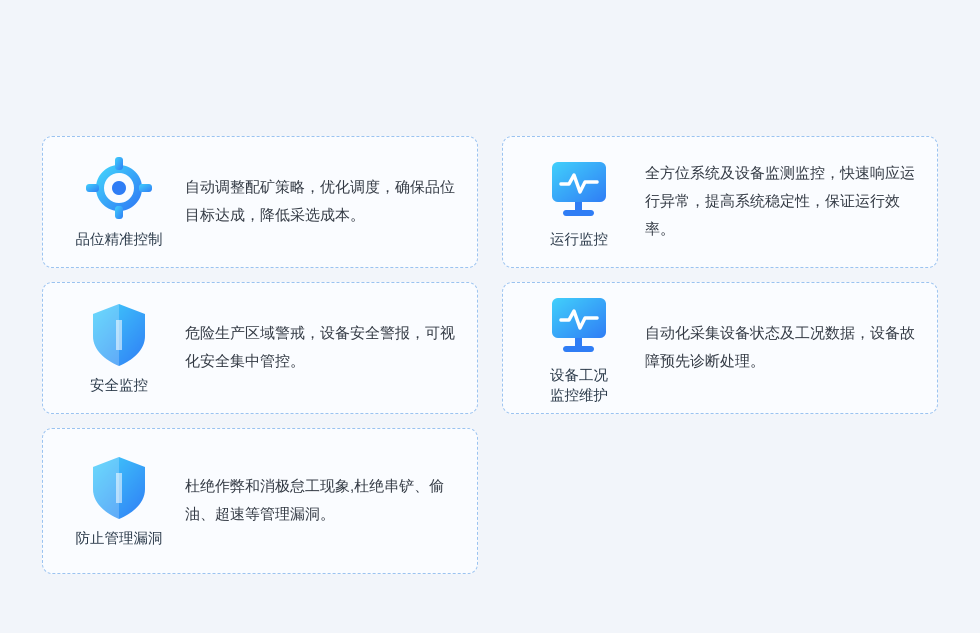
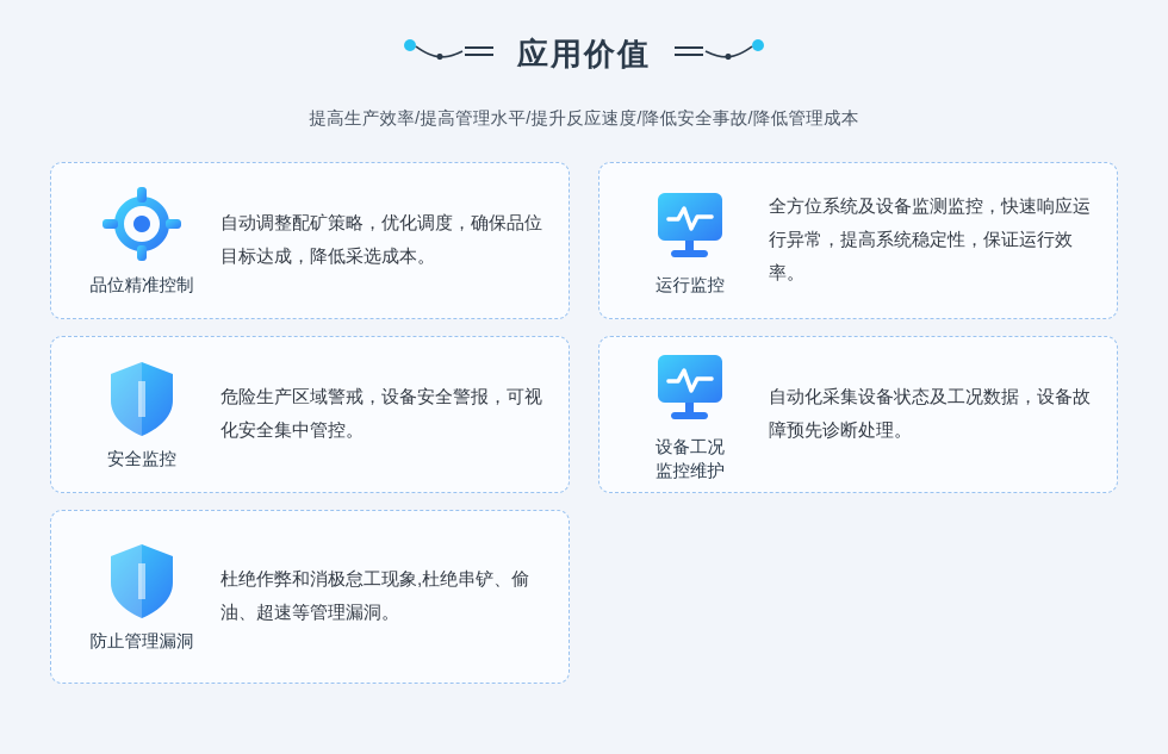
+ 应用价值
+ 提高生产效率/提高管理水平/提升反应速度/降低安全事故/降低管理成本
  品位精准控制
  自动调整配矿策略，优化调度，确保品位目标达成，降低采选成本。
  运行监控
  全方位系统及设备监测监控，快速响应运行异常，提高系统稳定性，保证运行效率。
  安全监控
  危险生产区域警戒，设备安全警报，可视化安全集中管控。
  设备工况
  监控维护
  自动化采集设备状态及工况数据，设备故障预先诊断处理。
  防止管理漏洞
  杜绝作弊和消极怠工现象,杜绝串铲、偷油、超速等管理漏洞。
